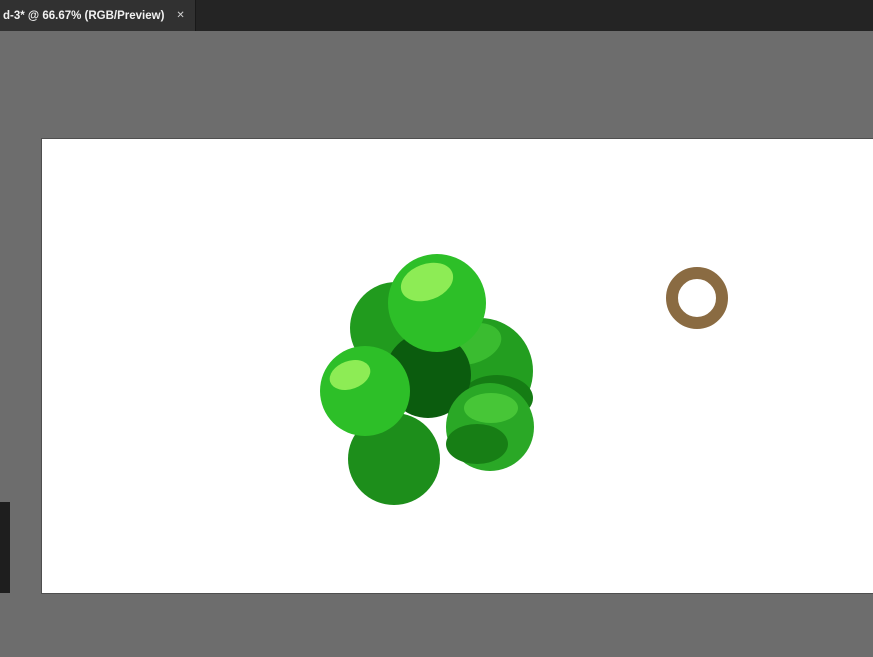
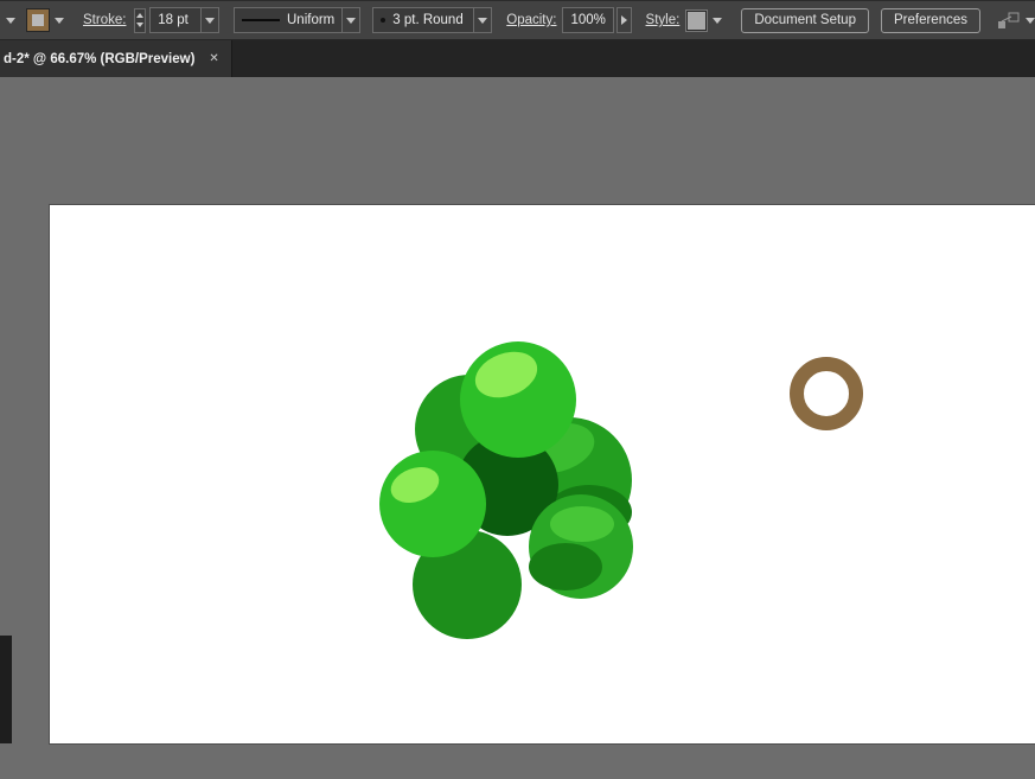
+ Stroke:
+ 18 pt
+ Uniform
+ 3 pt. Round
+ Opacity:
+ 100%
+ Style:
+ Document Setup
+ Preferences
- d-3* @ 66.67% (RGB/Preview)
+ d-2* @ 66.67% (RGB/Preview)
  ✕
